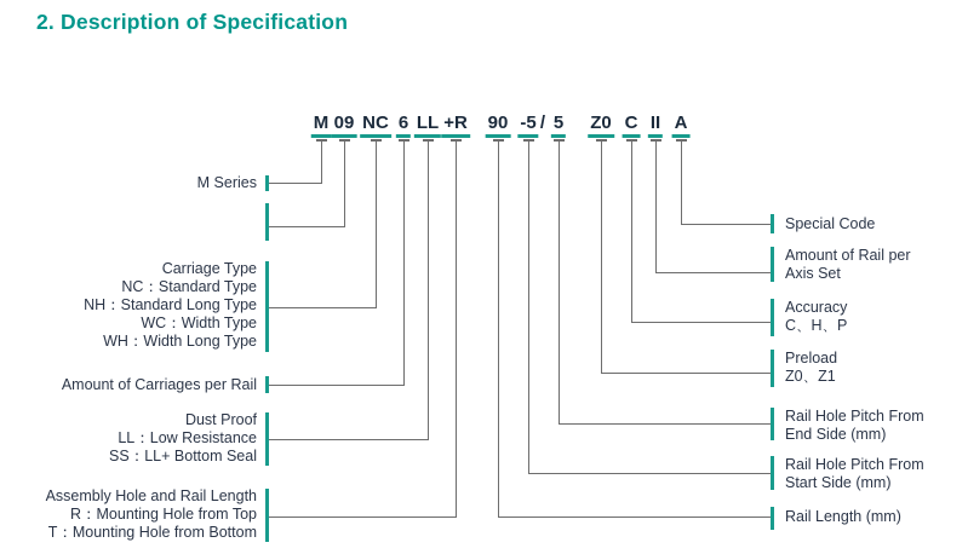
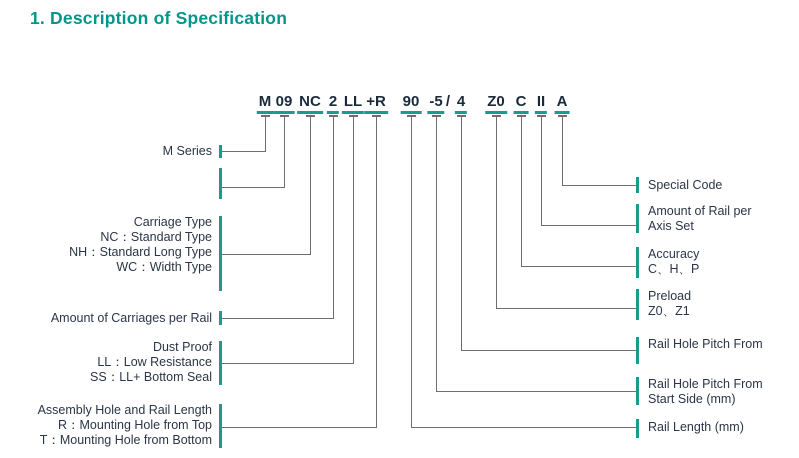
- 2. Description of Specification
+ 1. Description of Specification
  M
  09
  NC
- 6
+ 2
  LL
  +R
  90
  -5
  /
- 5
+ 4
  Z0
  C
  II
  A
  M Series
  Carriage Type
  NC：Standard Type
  NH：Standard Long Type
  WC：Width Type
- WH：Width Long Type
  Amount of Carriages per Rail
  Dust Proof
  LL：Low Resistance
  SS：LL+ Bottom Seal
  Assembly Hole and Rail Length
  R：Mounting Hole from Top
  T：Mounting Hole from Bottom
  Special Code
  Amount of Rail per
  Axis Set
  Accuracy
  C、H、P
  Preload
  Z0、Z1
  Rail Hole Pitch From
- End Side (mm)
  Rail Hole Pitch From
  Start Side (mm)
  Rail Length (mm)
